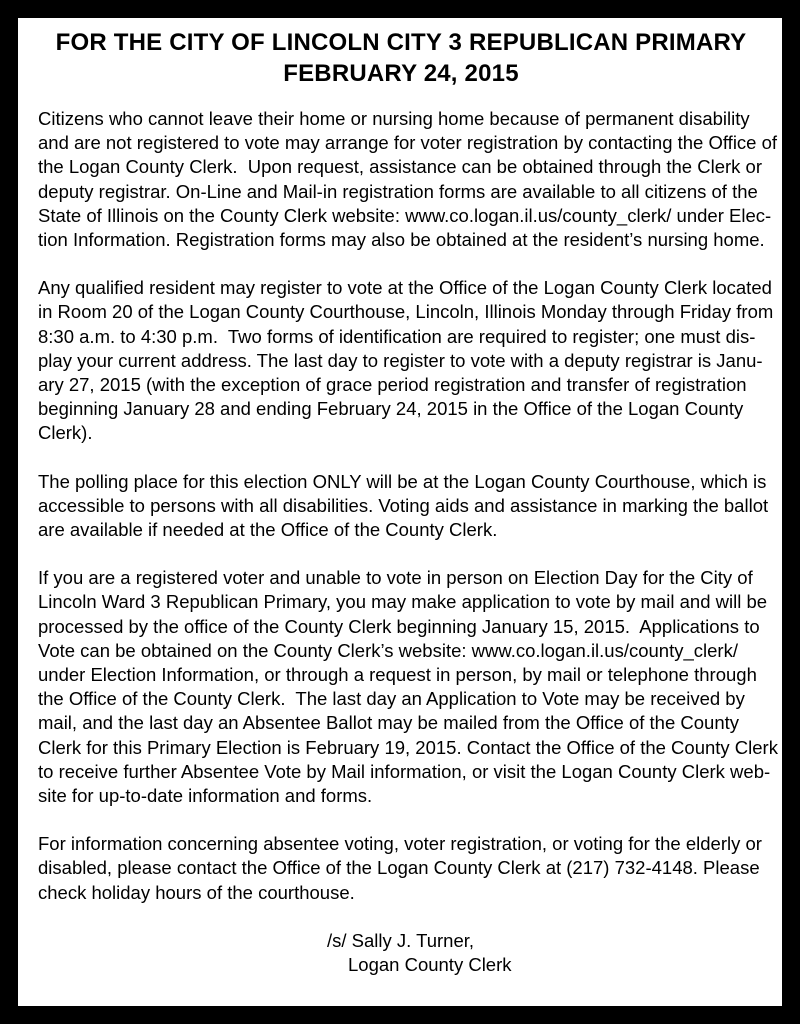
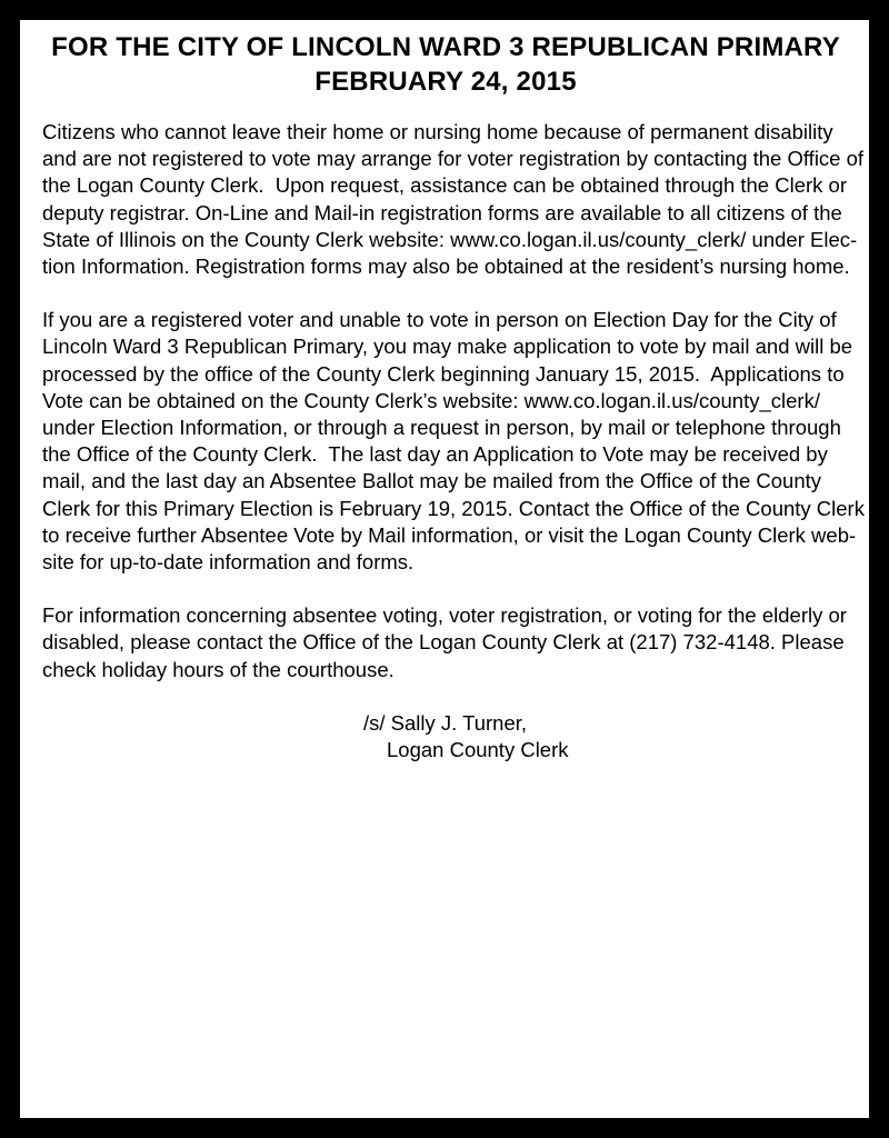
- FOR THE CITY OF LINCOLN CITY 3 REPUBLICAN PRIMARY
+ FOR THE CITY OF LINCOLN WARD 3 REPUBLICAN PRIMARY
  FEBRUARY 24, 2015
  Citizens who cannot leave their home or nursing home because of permanent disability
  and are not registered to vote may arrange for voter registration by contacting the Office of
  the Logan County Clerk. Upon request, assistance can be obtained through the Clerk or
  deputy registrar. On-Line and Mail-in registration forms are available to all citizens of the
  State of Illinois on the County Clerk website: www.co.logan.il.us/county_clerk/ under Elec-
  tion Information. Registration forms may also be obtained at the resident’s nursing home.
- Any qualified resident may register to vote at the Office of the Logan County Clerk located
- in Room 20 of the Logan County Courthouse, Lincoln, Illinois Monday through Friday from
- 8:30 a.m. to 4:30 p.m. Two forms of identification are required to register; one must dis-
- play your current address. The last day to register to vote with a deputy registrar is Janu-
- ary 27, 2015 (with the exception of grace period registration and transfer of registration
- beginning January 28 and ending February 24, 2015 in the Office of the Logan County
- Clerk).
- The polling place for this election ONLY will be at the Logan County Courthouse, which is
- accessible to persons with all disabilities. Voting aids and assistance in marking the ballot
- are available if needed at the Office of the County Clerk.
  If you are a registered voter and unable to vote in person on Election Day for the City of
  Lincoln Ward 3 Republican Primary, you may make application to vote by mail and will be
  processed by the office of the County Clerk beginning January 15, 2015. Applications to
  Vote can be obtained on the County Clerk’s website: www.co.logan.il.us/county_clerk/
  under Election Information, or through a request in person, by mail or telephone through
  the Office of the County Clerk. The last day an Application to Vote may be received by
  mail, and the last day an Absentee Ballot may be mailed from the Office of the County
  Clerk for this Primary Election is February 19, 2015. Contact the Office of the County Clerk
  to receive further Absentee Vote by Mail information, or visit the Logan County Clerk web-
  site for up-to-date information and forms.
  For information concerning absentee voting, voter registration, or voting for the elderly or
  disabled, please contact the Office of the Logan County Clerk at (217) 732-4148. Please
  check holiday hours of the courthouse.
  /s/ Sally J. Turner,
  Logan County Clerk
